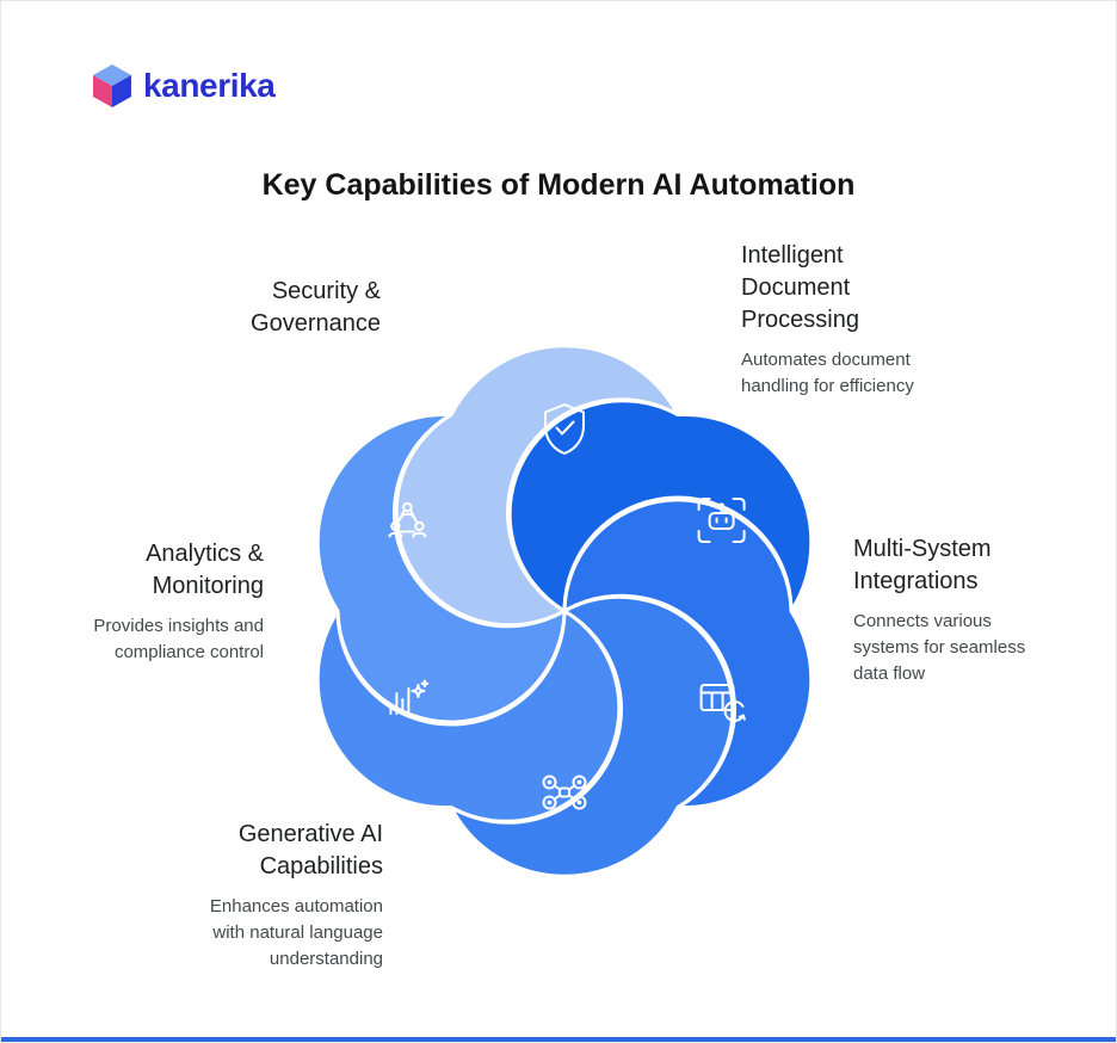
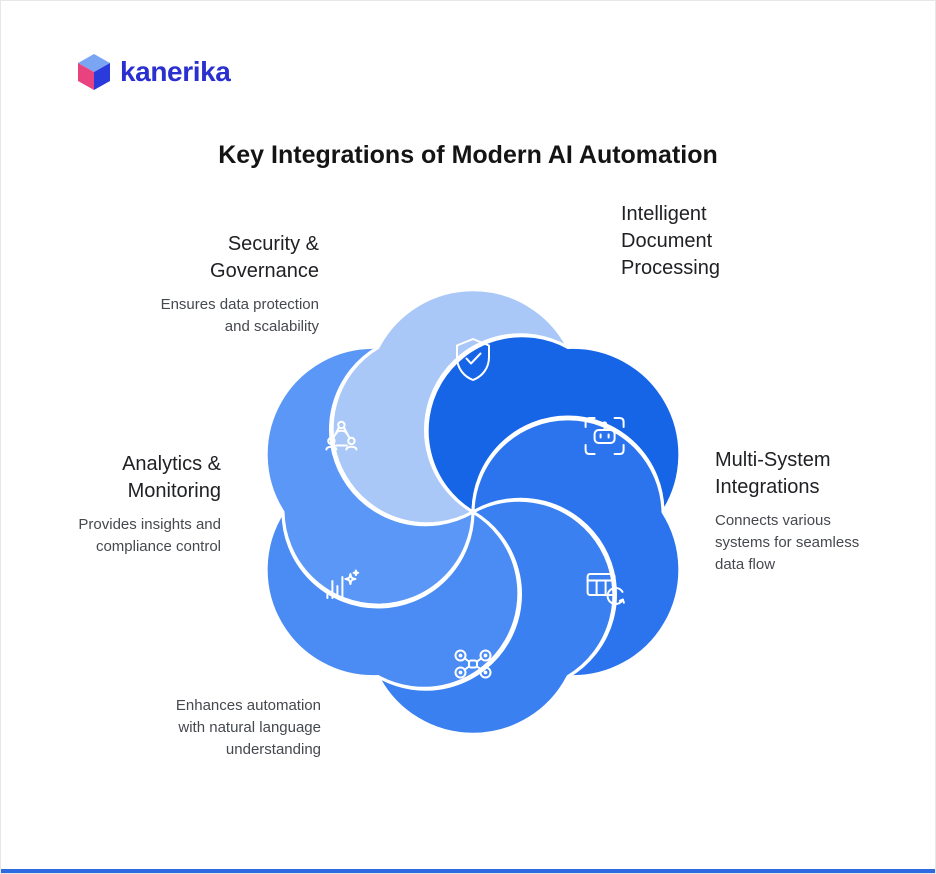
  kanerika
- Key Capabilities of Modern AI Automation
+ Key Integrations of Modern AI Automation
  Security &
  Governance
+ Ensures data protection
+ and scalability
  Intelligent
  Document
  Processing
- Automates document
- handling for efficiency
  Multi-System
  Integrations
  Connects various
  systems for seamless
  data flow
- Generative AI
- Capabilities
  Enhances automation
  with natural language
  understanding
  Analytics &
  Monitoring
  Provides insights and
  compliance control
